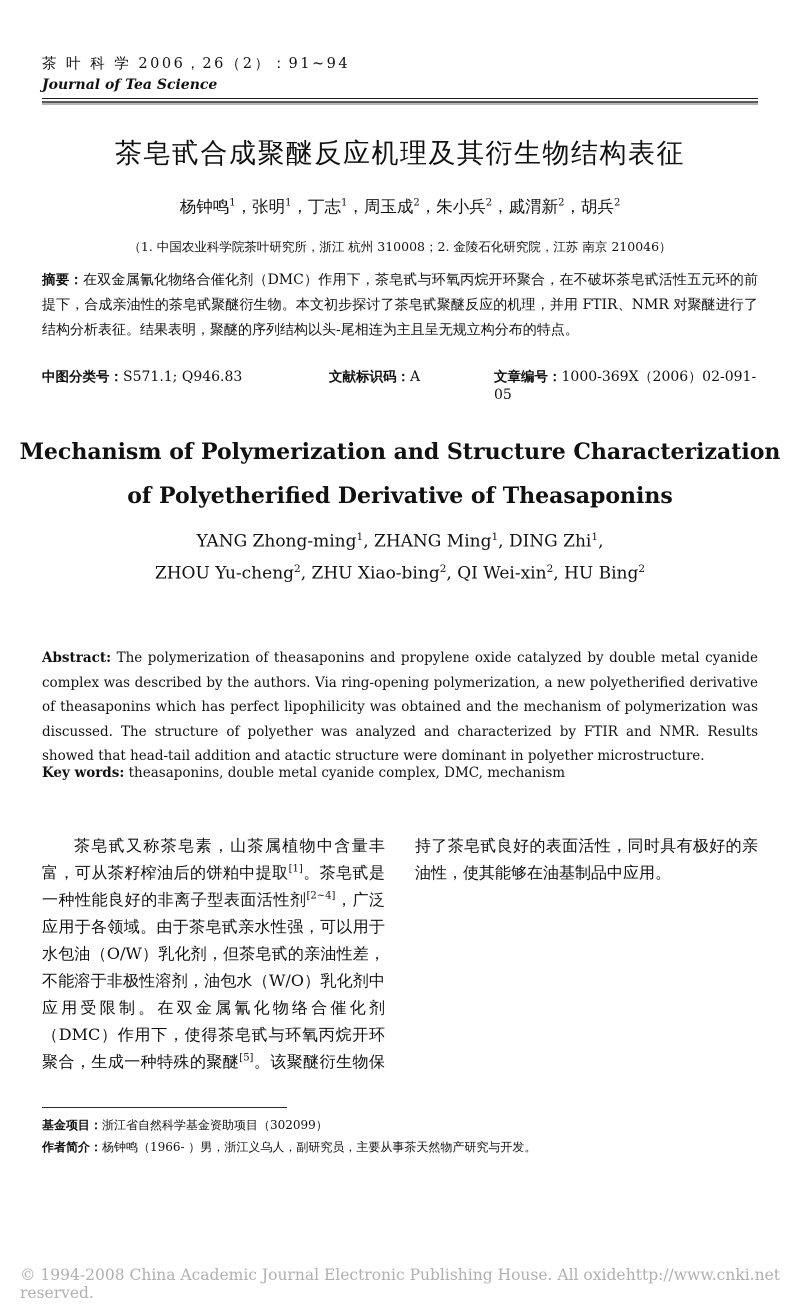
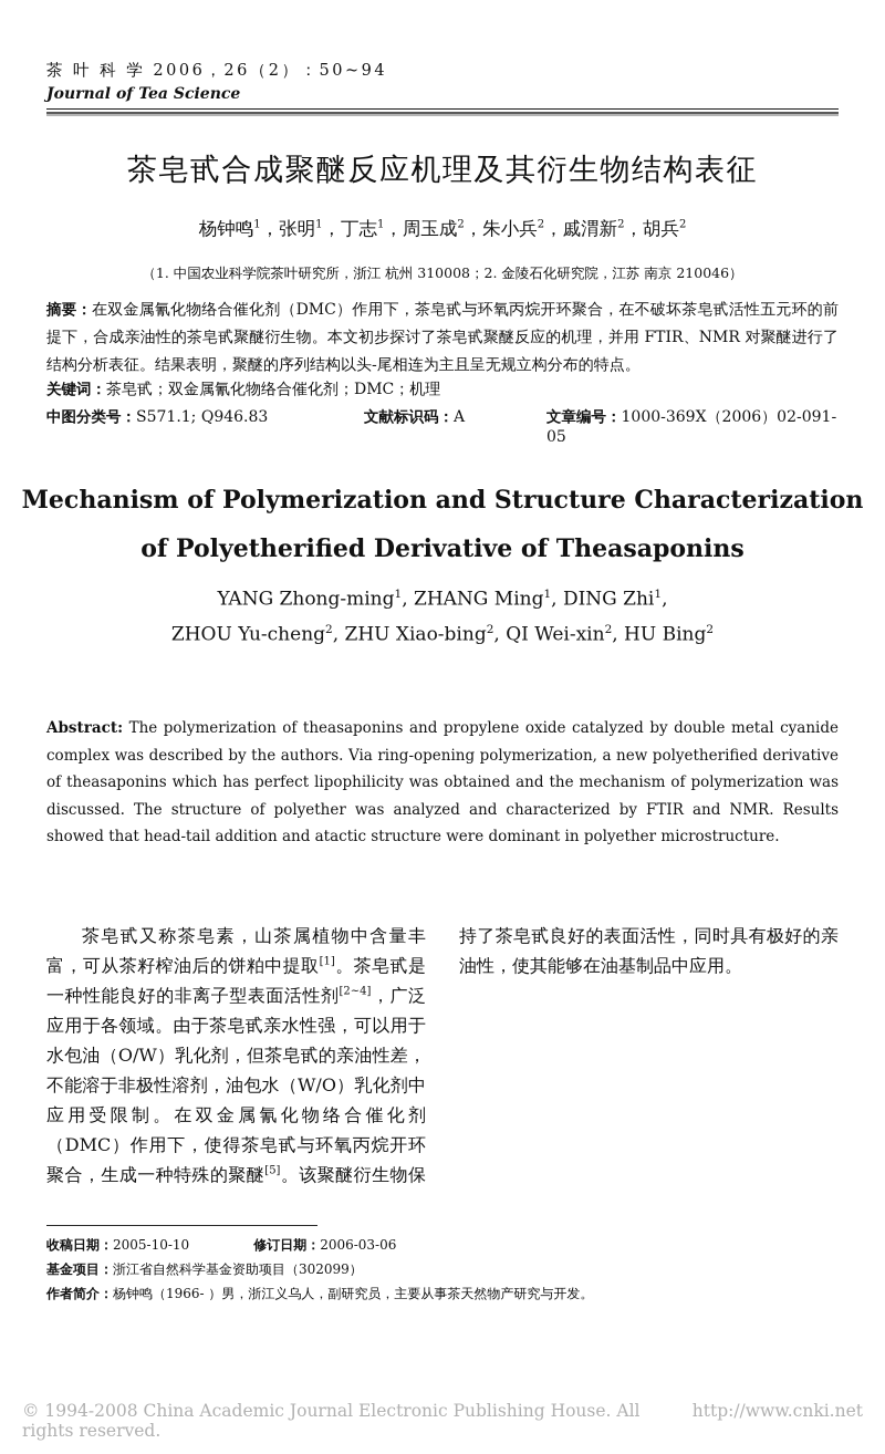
- 茶 叶 科 学 2006，26（2）：91~94
+ 茶 叶 科 学 2006，26（2）：50~94
  Journal of Tea Science
  茶皂甙合成聚醚反应机理及其衍生物结构表征
  杨钟鸣1，张明1，丁志1，周玉成2，朱小兵2，戚渭新2，胡兵2
  （1. 中国农业科学院茶叶研究所，浙江 杭州 310008；2. 金陵石化研究院，江苏 南京 210046）
  摘要：在双金属氰化物络合催化剂（DMC）作用下，茶皂甙与环氧丙烷开环聚合，在不破坏茶皂甙活性五元环的前提下，合成亲油性的茶皂甙聚醚衍生物。本文初步探讨了茶皂甙聚醚反应的机理，并用 FTIR、NMR 对聚醚进行了结构分析表征。结果表明，聚醚的序列结构以头-尾相连为主且呈无规立构分布的特点。
+ 关键词：茶皂甙；双金属氰化物络合催化剂；DMC；机理
  中图分类号：S571.1; Q946.83
  文献标识码：A
  文章编号：1000-369X（2006）02-091-05
  Mechanism of Polymerization and Structure Characterization
  of Polyetherified Derivative of Theasaponins
  YANG Zhong-ming1, ZHANG Ming1, DING Zhi1,
  ZHOU Yu-cheng2, ZHU Xiao-bing2, QI Wei-xin2, HU Bing2
  Abstract: The polymerization of theasaponins and propylene oxide catalyzed by double metal cyanide complex was described by the authors. Via ring-opening polymerization, a new polyetherified derivative of theasaponins which has perfect lipophilicity was obtained and the mechanism of polymerization was discussed. The structure of polyether was analyzed and characterized by FTIR and NMR. Results showed that head-tail addition and atactic structure were dominant in polyether microstructure.
- Key words: theasaponins, double metal cyanide complex, DMC, mechanism
  茶皂甙又称茶皂素，山茶属植物中含量丰富，可从茶籽榨油后的饼粕中提取[1]。茶皂甙是一种性能良好的非离子型表面活性剂[2~4]，广泛应用于各领域。由于茶皂甙亲水性强，可以用于水包油（O/W）乳化剂，但茶皂甙的亲油性差，不能溶于非极性溶剂，油包水（W/O）乳化剂中应用受限制。在双金属氰化物络合催化剂（DMC）作用下，使得茶皂甙与环氧丙烷开环聚合，生成一种特殊的聚醚[5]。该聚醚衍生物保持了茶皂甙良好的表面活性，同时具有极好的亲油性，使其能够在油基制品中应用。
+ 收稿日期：2005-10-10 修订日期：2006-03-06
  基金项目：浙江省自然科学基金资助项目（302099）
  作者简介：杨钟鸣（1966- ）男，浙江义乌人，副研究员，主要从事茶天然物产研究与开发。
- © 1994-2008 China Academic Journal Electronic Publishing House. All oxide reserved.
+ © 1994-2008 China Academic Journal Electronic Publishing House. All rights reserved.
  http://www.cnki.net
